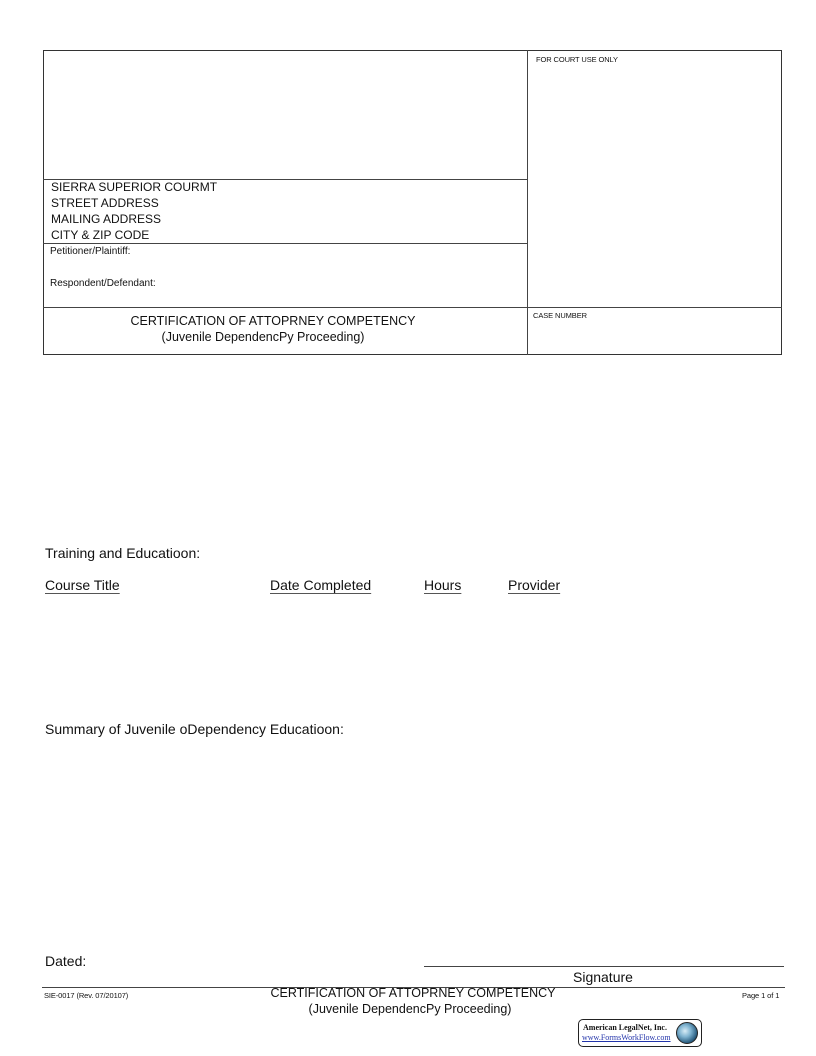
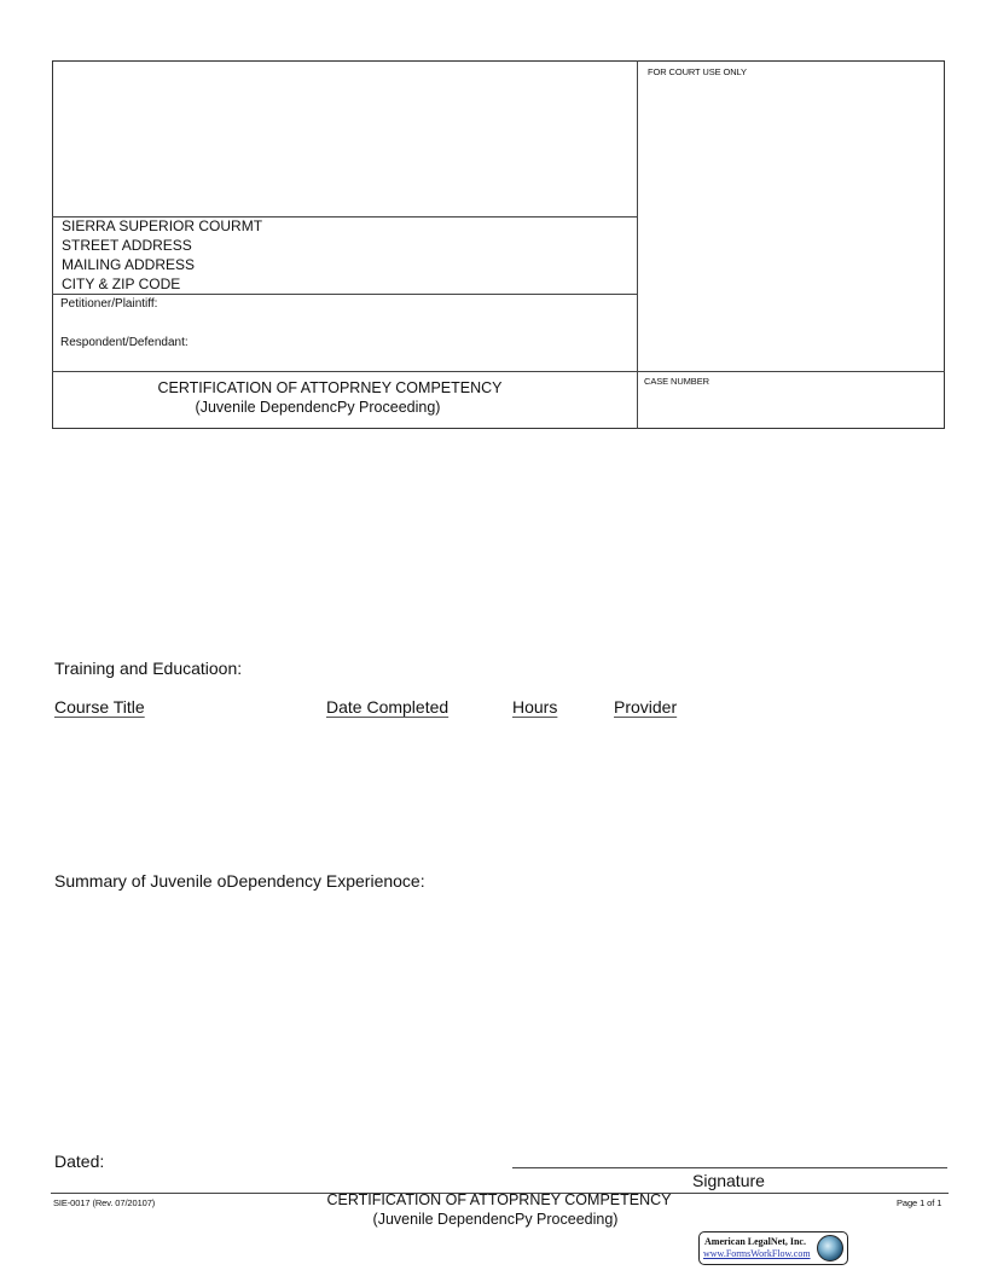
  FOR COURT USE ONLY
  SIERRA SUPERIOR COURMT
  STREET ADDRESS
  MAILING ADDRESS
  CITY & ZIP CODE
  Petitioner/Plaintiff:
  Respondent/Defendant:
  CERTIFICATION OF ATTOPRNEY COMPETENCY
  (Juvenile DependencPy Proceeding)
  CASE NUMBER
  Training and Educatioon:
  Course Title
  Date Completed
  Hours
  Provider
- Summary of Juvenile oDependency Educatioon:
+ Summary of Juvenile oDependency Experienoce:
  Dated:
  Signature
  SIE-0017 (Rev. 07/20107)
  CERTIFICATION OF ATTOPRNEY COMPETENCY
  (Juvenile DependencPy Proceeding)
  Page 1 of 1
  American LegalNet, Inc.
  www.FormsWorkFlow.com
